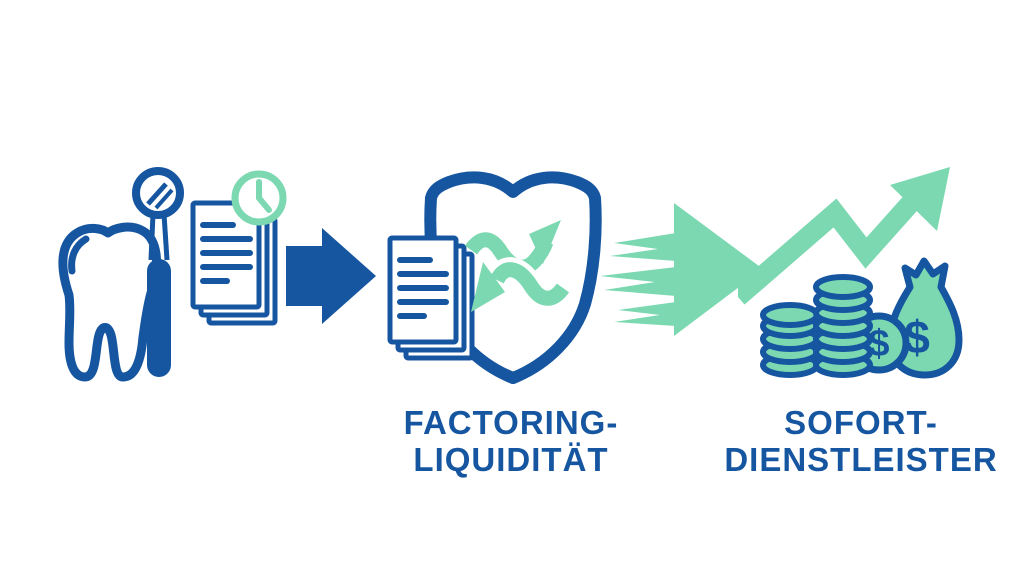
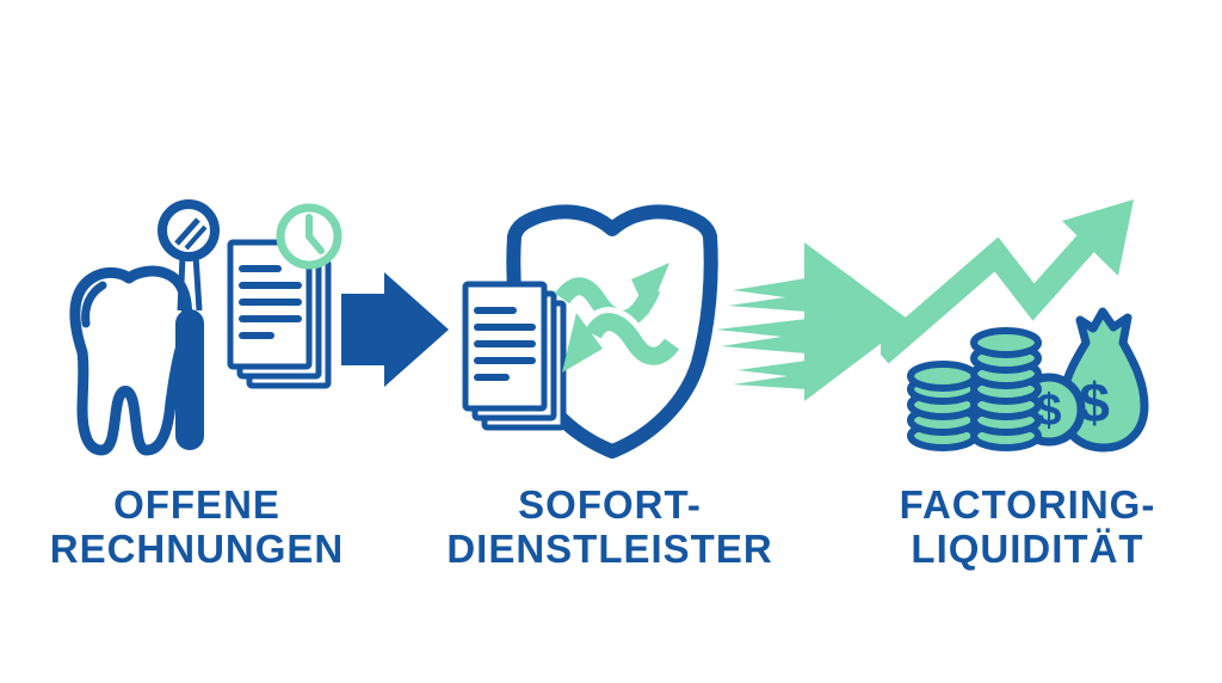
  $
  $
+ OFFENE
+ RECHNUNGEN
- FACTORING-
+ SOFORT-
- LIQUIDITÄT
+ DIENSTLEISTER
- SOFORT-
+ FACTORING-
- DIENSTLEISTER
+ LIQUIDITÄT
